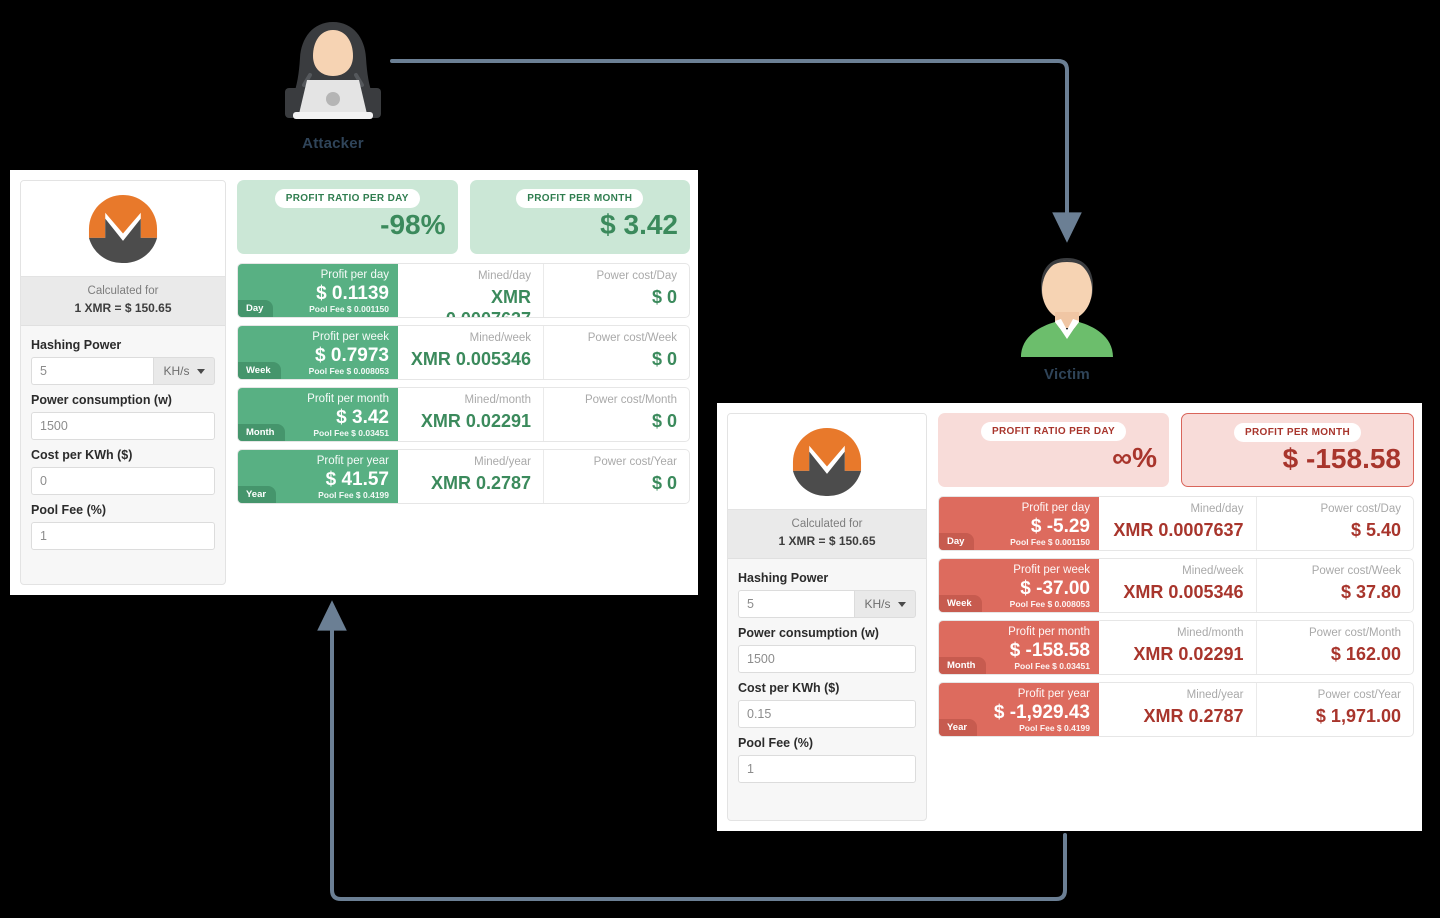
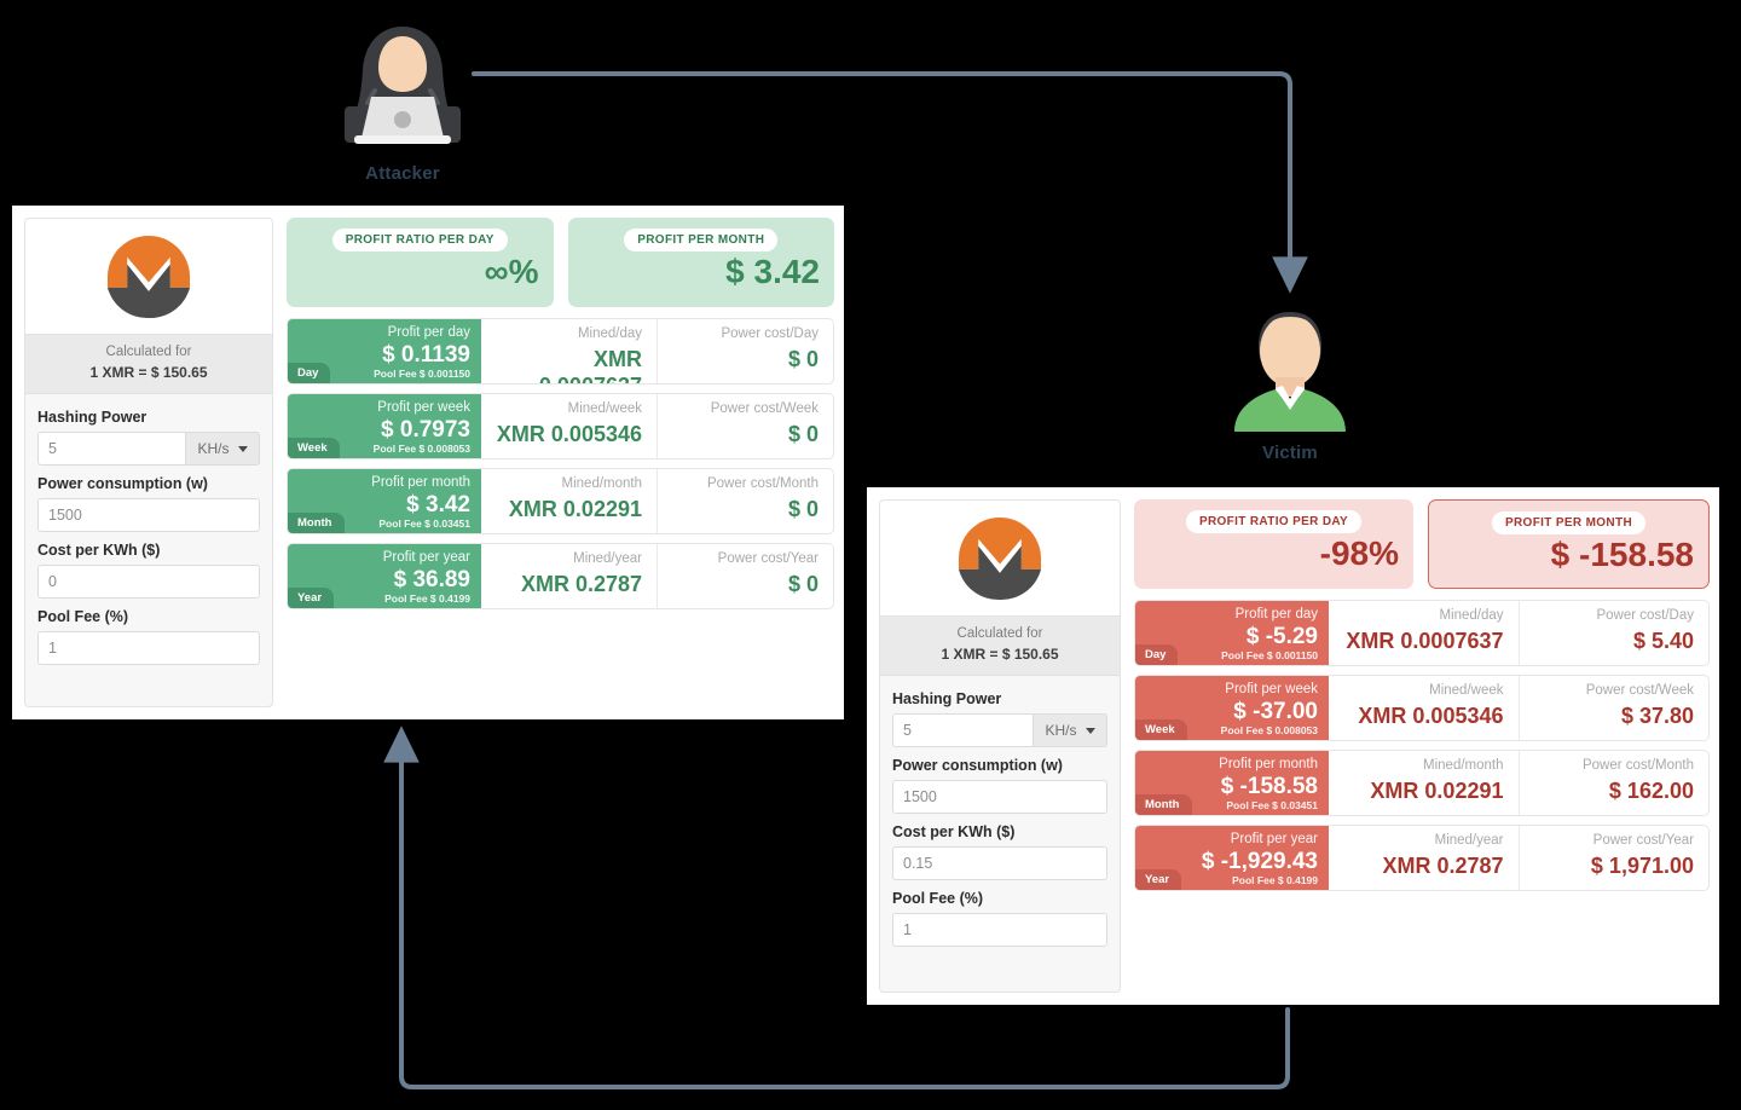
  Attacker
  Victim
  Calculated for
  1 XMR = $ 150.65
  Hashing Power
  5
  KH/s
  Power consumption (w)
  1500
  Cost per KWh ($)
  0
  Pool Fee (%)
  1
  PROFIT RATIO PER DAY
- -98%
+ ∞%
  PROFIT PER MONTH
  $ 3.42
  Profit per day
  $ 0.1139
  Pool Fee $ 0.001150
  Day
  Mined/day
  Power cost/Day
  $ 0
  Profit per week
  $ 0.7973
  Pool Fee $ 0.008053
  Week
  Mined/week
  XMR 0.005346
  Power cost/Week
  $ 0
  Profit per month
  $ 3.42
  Pool Fee $ 0.03451
  Month
  Mined/month
  XMR 0.02291
  Power cost/Month
  $ 0
  Profit per year
- $ 41.57
+ $ 36.89
  Pool Fee $ 0.4199
  Year
  Mined/year
  XMR 0.2787
  Power cost/Year
  $ 0
  Calculated for
  1 XMR = $ 150.65
  Hashing Power
  5
  KH/s
  Power consumption (w)
  1500
  Cost per KWh ($)
  0.15
  Pool Fee (%)
  1
  PROFIT RATIO PER DAY
- ∞%
+ -98%
  PROFIT PER MONTH
  $ -158.58
  Profit per day
  $ -5.29
  Pool Fee $ 0.001150
  Day
  Mined/day
  XMR 0.0007637
  Power cost/Day
  $ 5.40
  Profit per week
  $ -37.00
  Pool Fee $ 0.008053
  Week
  Mined/week
  XMR 0.005346
  Power cost/Week
  $ 37.80
  Profit per month
  $ -158.58
  Pool Fee $ 0.03451
  Month
  Mined/month
  XMR 0.02291
  Power cost/Month
  $ 162.00
  Profit per year
  $ -1,929.43
  Pool Fee $ 0.4199
  Year
  Mined/year
  XMR 0.2787
  Power cost/Year
  $ 1,971.00
